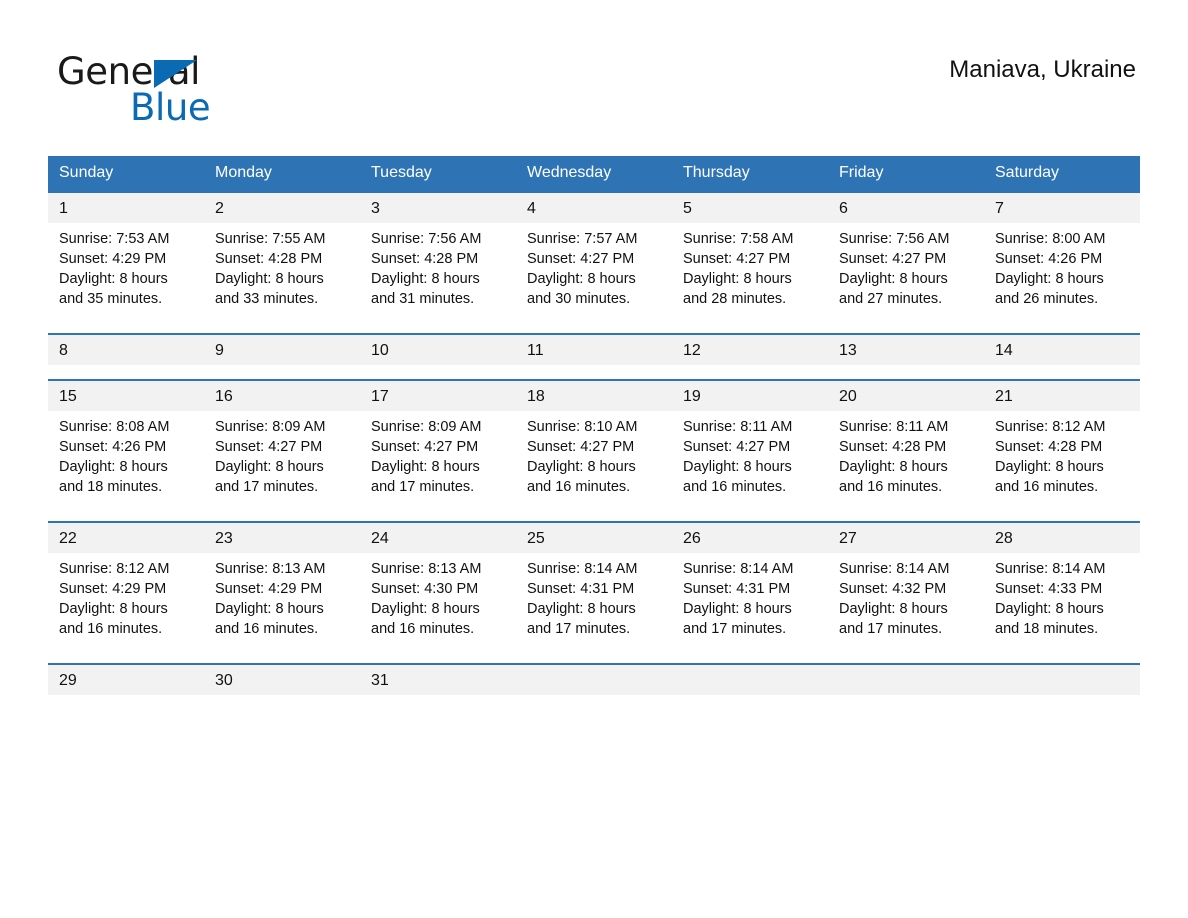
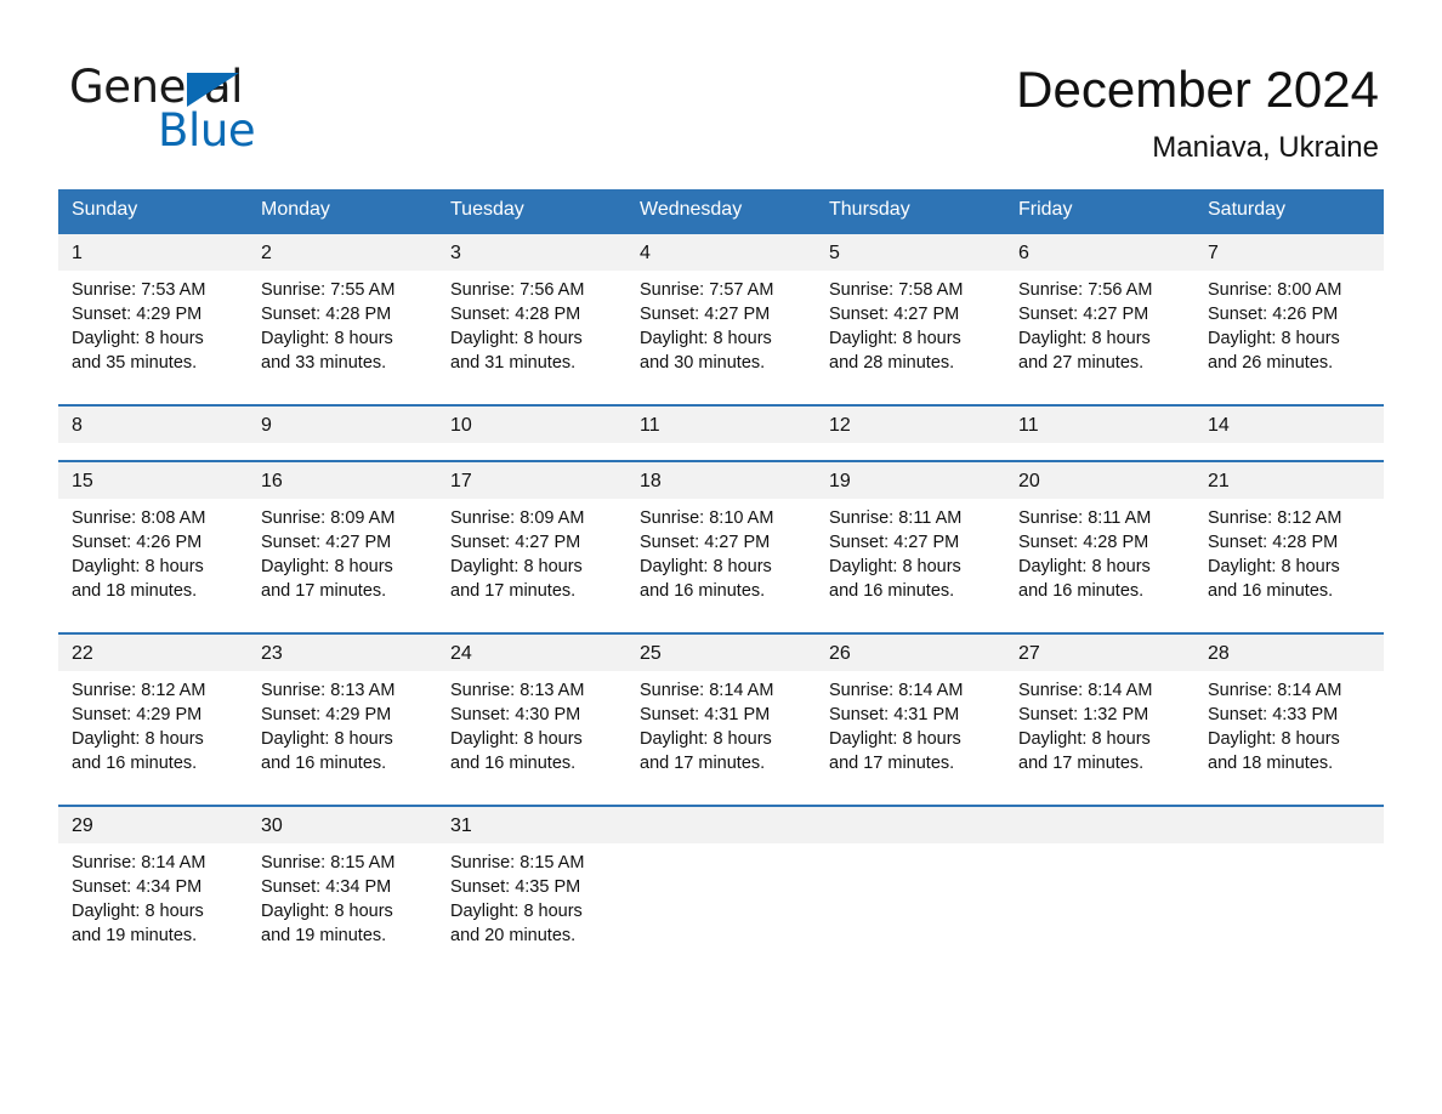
  General
  Blue
+ December 2024
  Maniava, Ukraine
  Sunday	Monday	Tuesday	Wednesday	Thursday	Friday	Saturday
  1	2	3	4	5	6	7
  Sunrise: 7:53 AMSunset: 4:29 PMDaylight: 8 hoursand 35 minutes.	Sunrise: 7:55 AMSunset: 4:28 PMDaylight: 8 hoursand 33 minutes.	Sunrise: 7:56 AMSunset: 4:28 PMDaylight: 8 hoursand 31 minutes.	Sunrise: 7:57 AMSunset: 4:27 PMDaylight: 8 hoursand 30 minutes.	Sunrise: 7:58 AMSunset: 4:27 PMDaylight: 8 hoursand 28 minutes.	Sunrise: 7:56 AMSunset: 4:27 PMDaylight: 8 hoursand 27 minutes.	Sunrise: 8:00 AMSunset: 4:26 PMDaylight: 8 hoursand 26 minutes.
- 8	9	10	11	12	13	14
+ 8	9	10	11	12	11	14
  15	16	17	18	19	20	21
  Sunrise: 8:08 AMSunset: 4:26 PMDaylight: 8 hoursand 18 minutes.	Sunrise: 8:09 AMSunset: 4:27 PMDaylight: 8 hoursand 17 minutes.	Sunrise: 8:09 AMSunset: 4:27 PMDaylight: 8 hoursand 17 minutes.	Sunrise: 8:10 AMSunset: 4:27 PMDaylight: 8 hoursand 16 minutes.	Sunrise: 8:11 AMSunset: 4:27 PMDaylight: 8 hoursand 16 minutes.	Sunrise: 8:11 AMSunset: 4:28 PMDaylight: 8 hoursand 16 minutes.	Sunrise: 8:12 AMSunset: 4:28 PMDaylight: 8 hoursand 16 minutes.
  22	23	24	25	26	27	28
- Sunrise: 8:12 AMSunset: 4:29 PMDaylight: 8 hoursand 16 minutes.	Sunrise: 8:13 AMSunset: 4:29 PMDaylight: 8 hoursand 16 minutes.	Sunrise: 8:13 AMSunset: 4:30 PMDaylight: 8 hoursand 16 minutes.	Sunrise: 8:14 AMSunset: 4:31 PMDaylight: 8 hoursand 17 minutes.	Sunrise: 8:14 AMSunset: 4:31 PMDaylight: 8 hoursand 17 minutes.	Sunrise: 8:14 AMSunset: 4:32 PMDaylight: 8 hoursand 17 minutes.	Sunrise: 8:14 AMSunset: 4:33 PMDaylight: 8 hoursand 18 minutes.
+ Sunrise: 8:12 AMSunset: 4:29 PMDaylight: 8 hoursand 16 minutes.	Sunrise: 8:13 AMSunset: 4:29 PMDaylight: 8 hoursand 16 minutes.	Sunrise: 8:13 AMSunset: 4:30 PMDaylight: 8 hoursand 16 minutes.	Sunrise: 8:14 AMSunset: 4:31 PMDaylight: 8 hoursand 17 minutes.	Sunrise: 8:14 AMSunset: 4:31 PMDaylight: 8 hoursand 17 minutes.	Sunrise: 8:14 AMSunset: 1:32 PMDaylight: 8 hoursand 17 minutes.	Sunrise: 8:14 AMSunset: 4:33 PMDaylight: 8 hoursand 18 minutes.
  29	30	31
+ Sunrise: 8:14 AMSunset: 4:34 PMDaylight: 8 hoursand 19 minutes.	Sunrise: 8:15 AMSunset: 4:34 PMDaylight: 8 hoursand 19 minutes.	Sunrise: 8:15 AMSunset: 4:35 PMDaylight: 8 hoursand 20 minutes.
